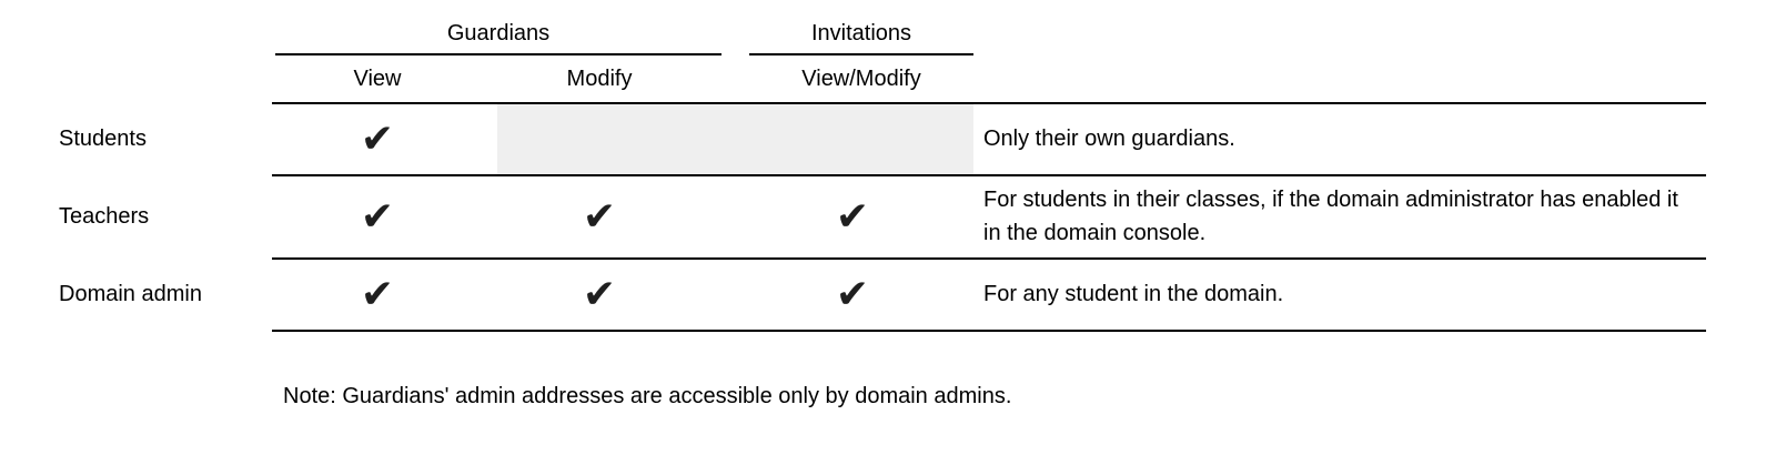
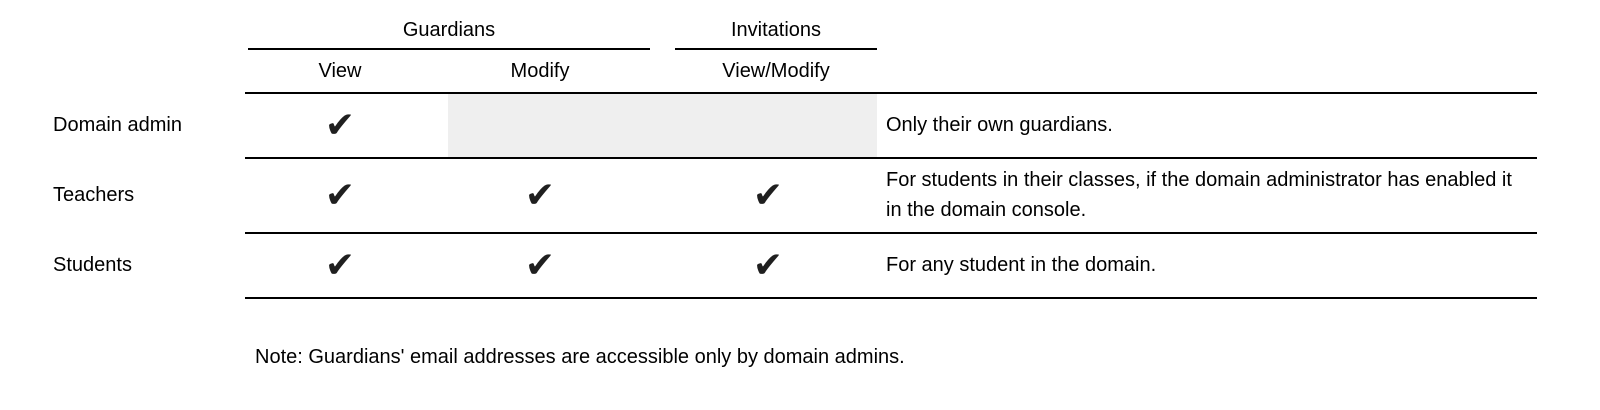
  Guardians
  Invitations
  View
  Modify
  View/Modify
- Students
+ Domain admin
  Teachers
- Domain admin
+ Students
  ✔
  ✔
  ✔
  ✔
  ✔
  ✔
  ✔
  Only their own guardians.
  For students in their classes, if the domain administrator has enabled it in the domain console.
  For any student in the domain.
- Note: Guardians' admin addresses are accessible only by domain admins.
+ Note: Guardians' email addresses are accessible only by domain admins.
